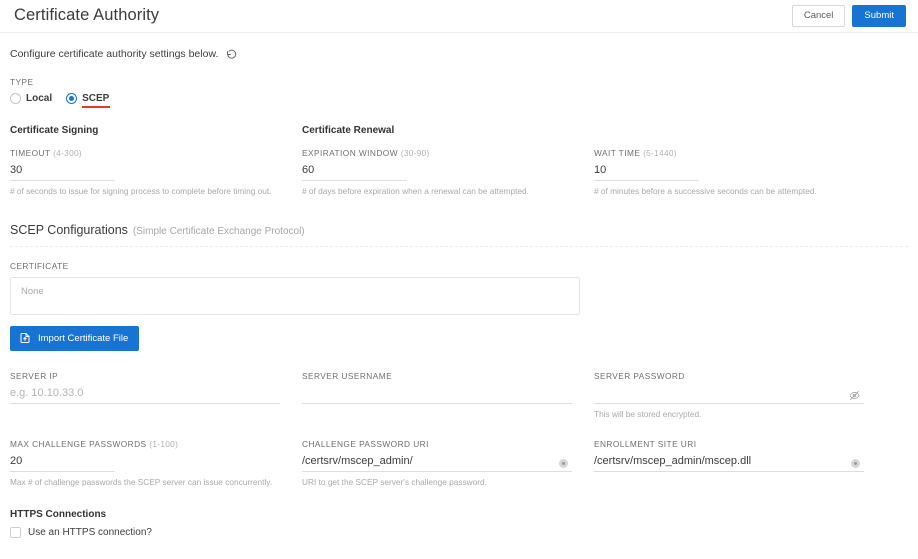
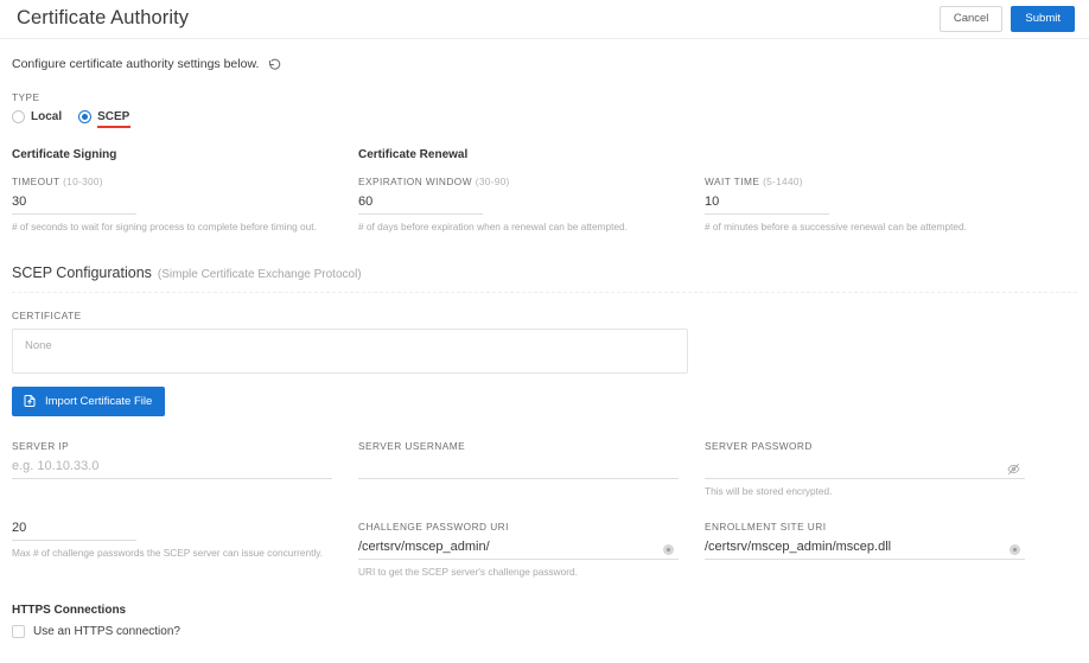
  Certificate Authority
  Cancel
  Submit
  Configure certificate authority settings below.
  TYPE
  Local
  SCEP
  Certificate Signing
- TIMEOUT (4-300)
+ TIMEOUT (10-300)
  30
- # of seconds to issue for signing process to complete before timing out.
+ # of seconds to wait for signing process to complete before timing out.
  Certificate Renewal
  EXPIRATION WINDOW (30-90)
  60
  # of days before expiration when a renewal can be attempted.
  WAIT TIME (5-1440)
  10
- # of minutes before a successive seconds can be attempted.
+ # of minutes before a successive renewal can be attempted.
  SCEP Configurations
  (Simple Certificate Exchange Protocol)
  CERTIFICATE
  None
  Import Certificate File
  SERVER IP
  e.g. 10.10.33.0
  SERVER USERNAME
  SERVER PASSWORD
  This will be stored encrypted.
- MAX CHALLENGE PASSWORDS (1-100)
  20
  Max # of challenge passwords the SCEP server can issue concurrently.
  CHALLENGE PASSWORD URI
  /certsrv/mscep_admin/
  URI to get the SCEP server's challenge password.
  ENROLLMENT SITE URI
  /certsrv/mscep_admin/mscep.dll
  HTTPS Connections
  Use an HTTPS connection?
